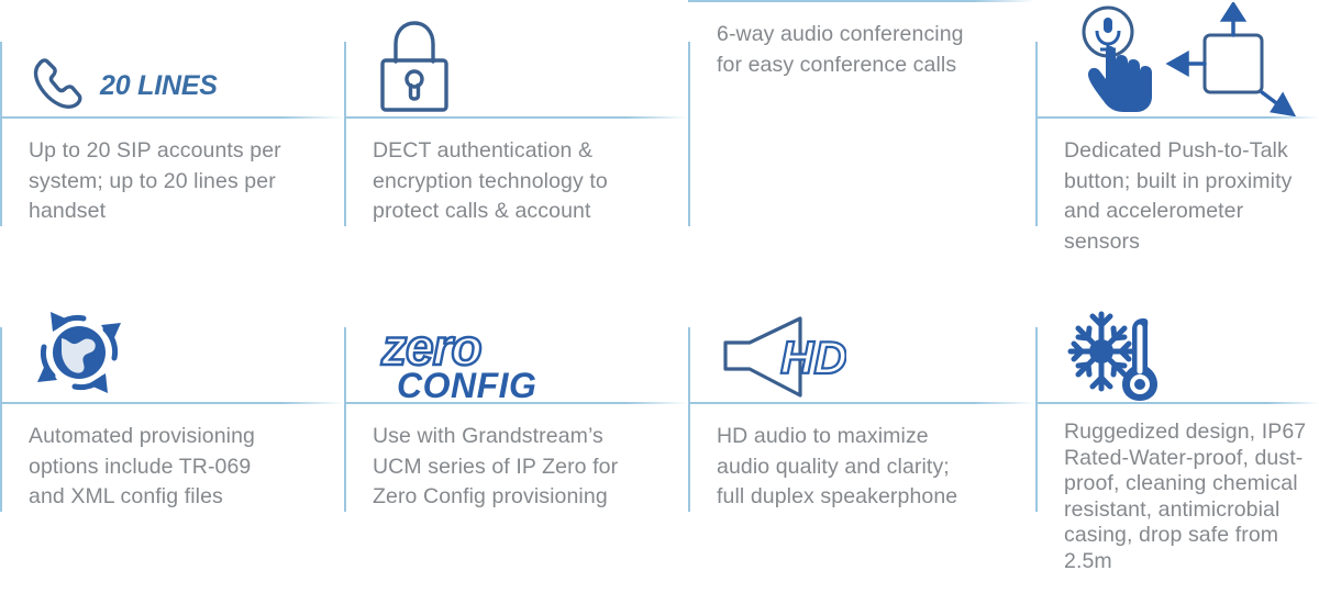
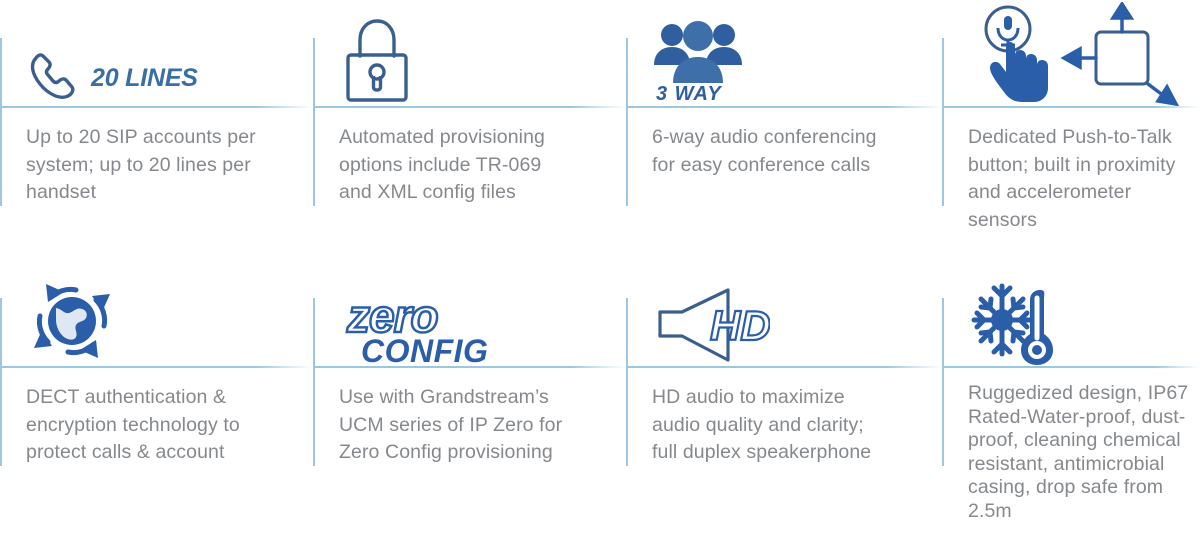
  20 LINES
  Up to 20 SIP accounts per system; up to 20 lines per handset
- DECT authentication & encryption technology to protect calls & account
+ Automated provisioning options include TR-069 and XML config files
+ 3 WAY
  6-way audio conferencing for easy conference calls
  Dedicated Push-to-Talk button; built in proximity and accelerometer sensors
- Automated provisioning options include TR-069 and XML config files
+ DECT authentication & encryption technology to protect calls & account
  zero
  CONFIG
  Use with Grandstream’s UCM series of IP Zero for Zero Config provisioning
  HD
  HD audio to maximize audio quality and clarity; full duplex speakerphone
  Ruggedized design, IP67 Rated-Water-proof, dust-proof, cleaning chemical resistant, antimicrobial casing, drop safe from 2.5m
